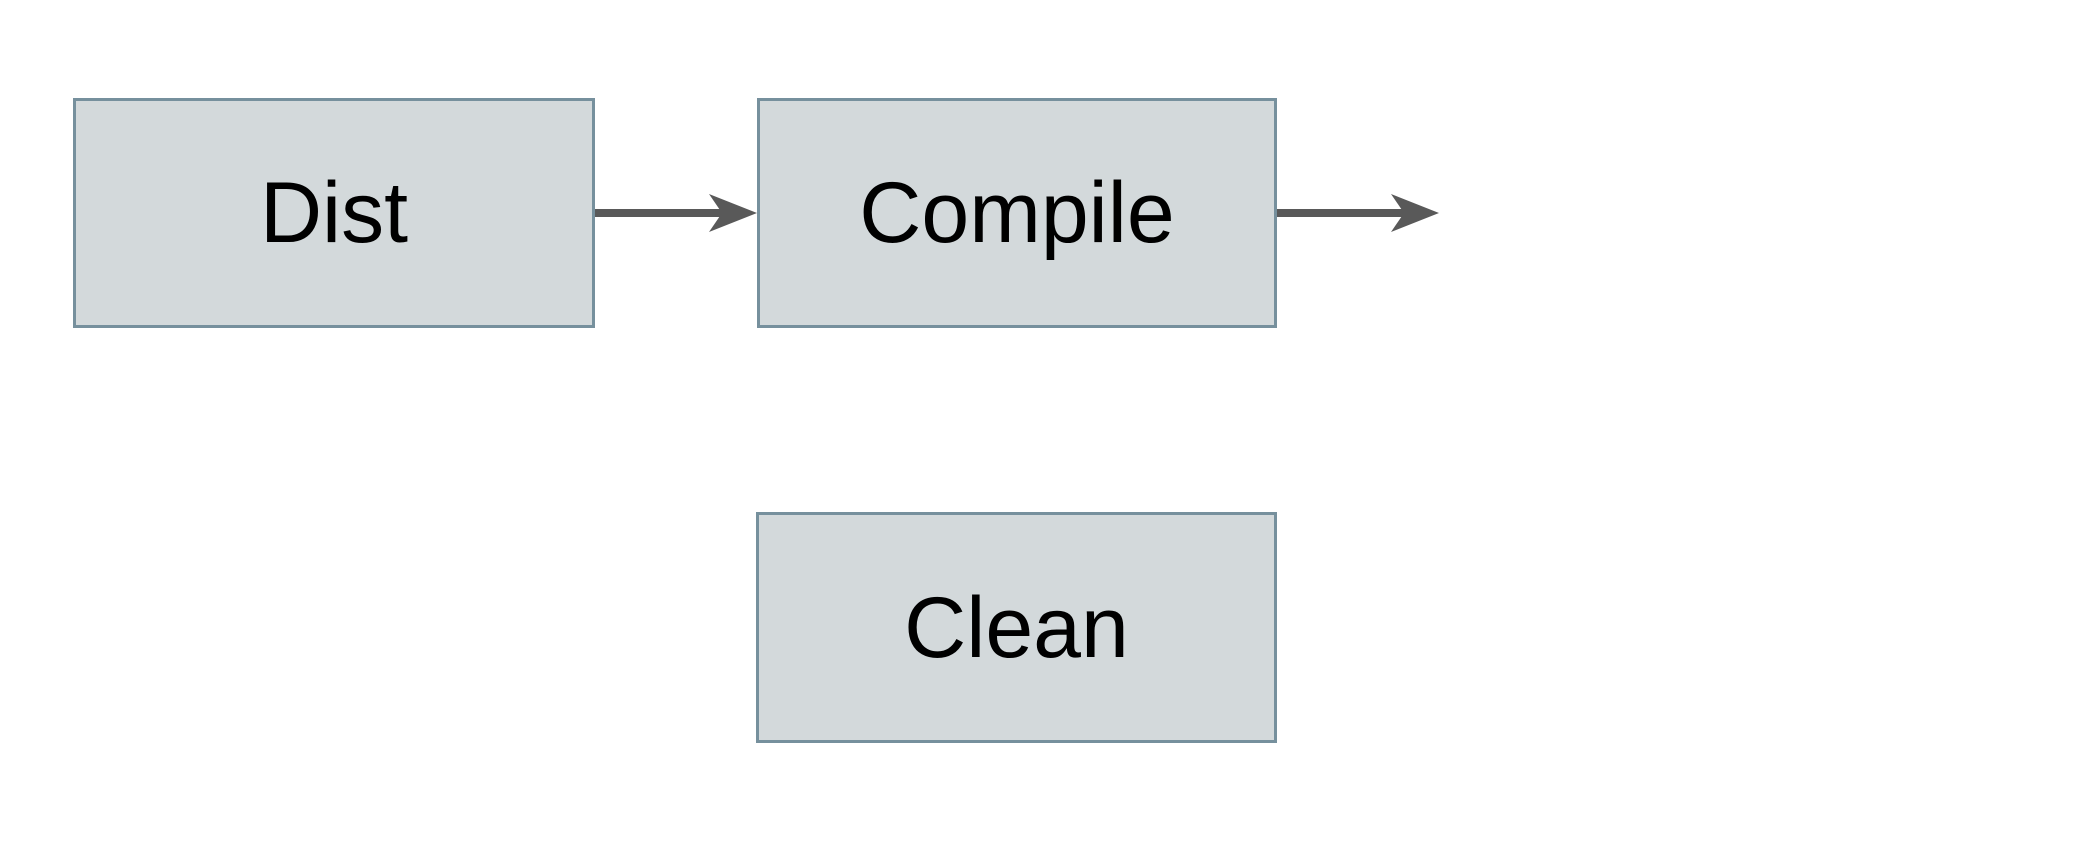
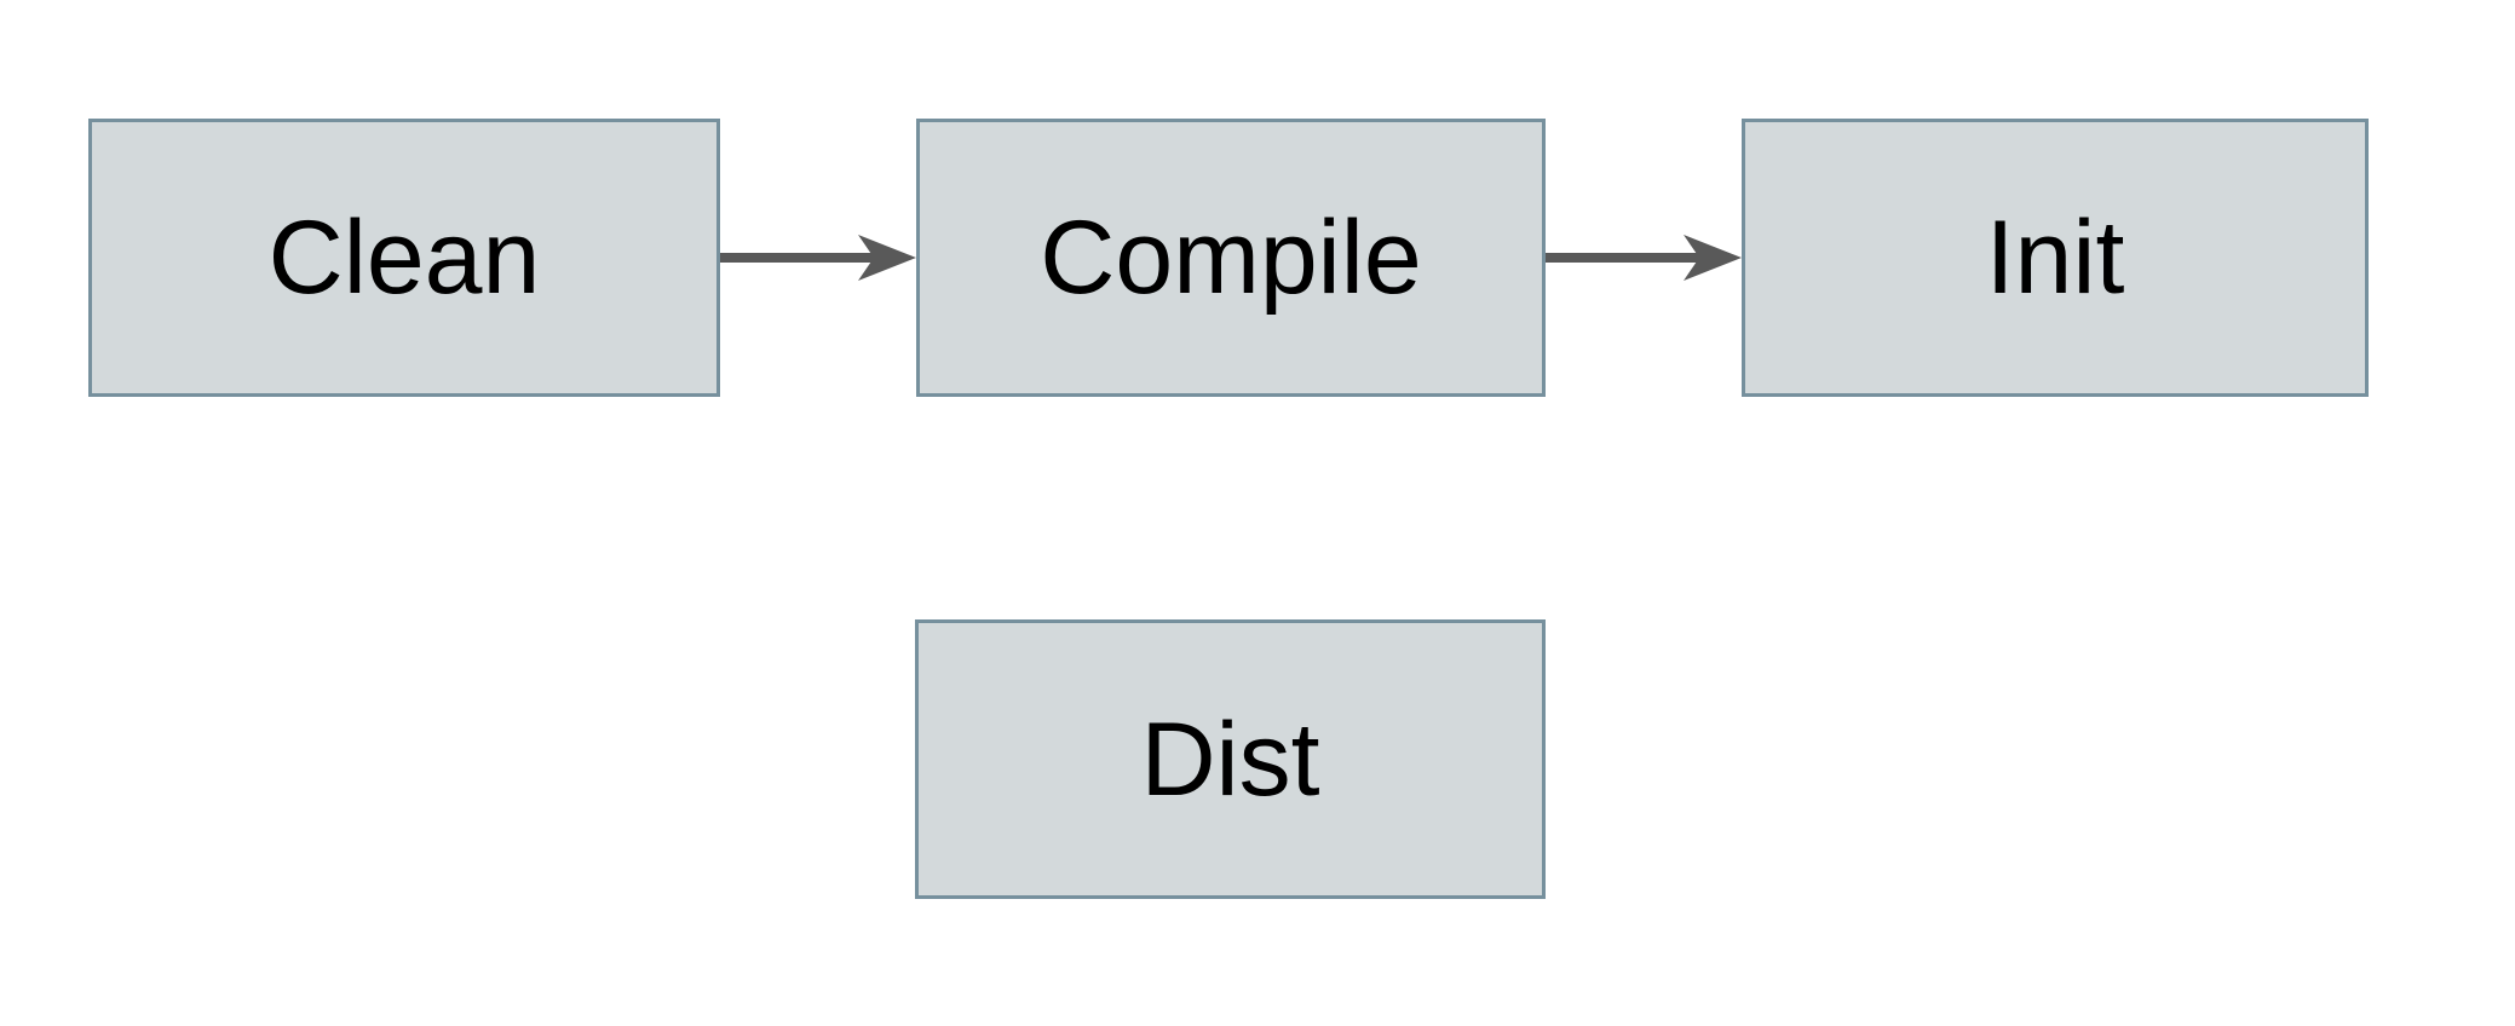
- Dist
+ Clean
  Compile
+ Init
- Clean
+ Dist
